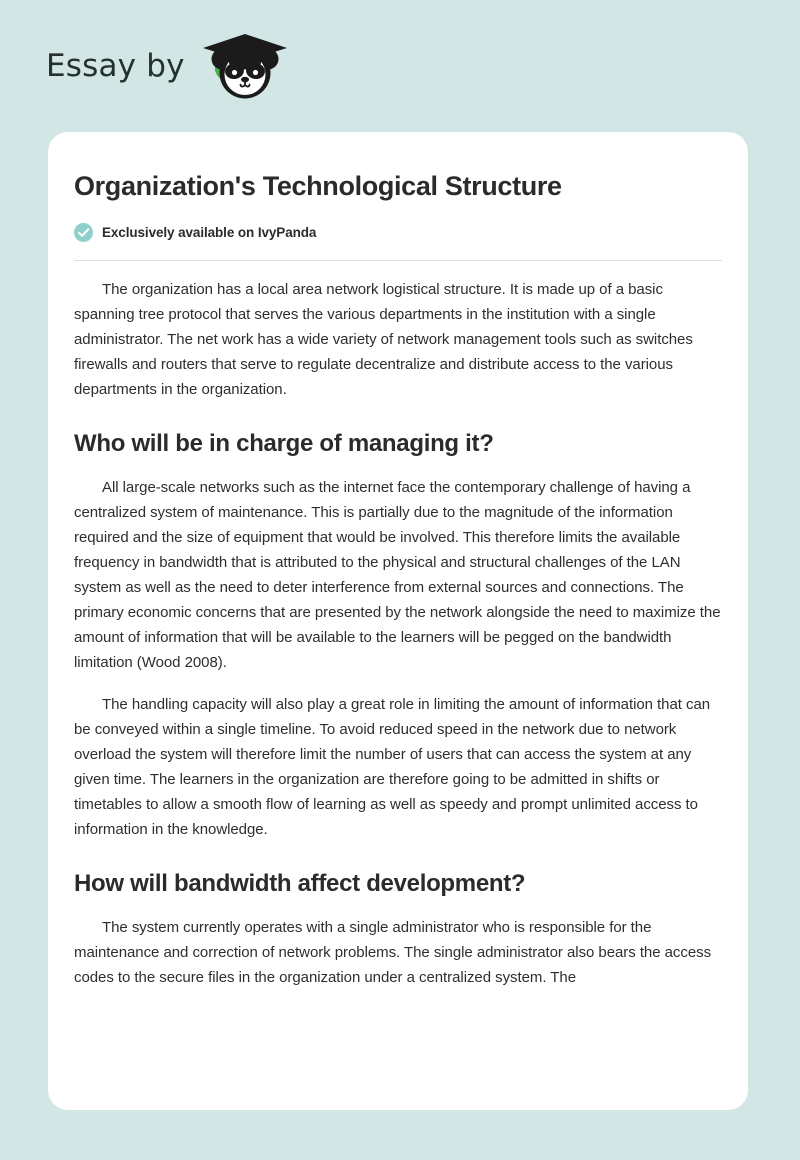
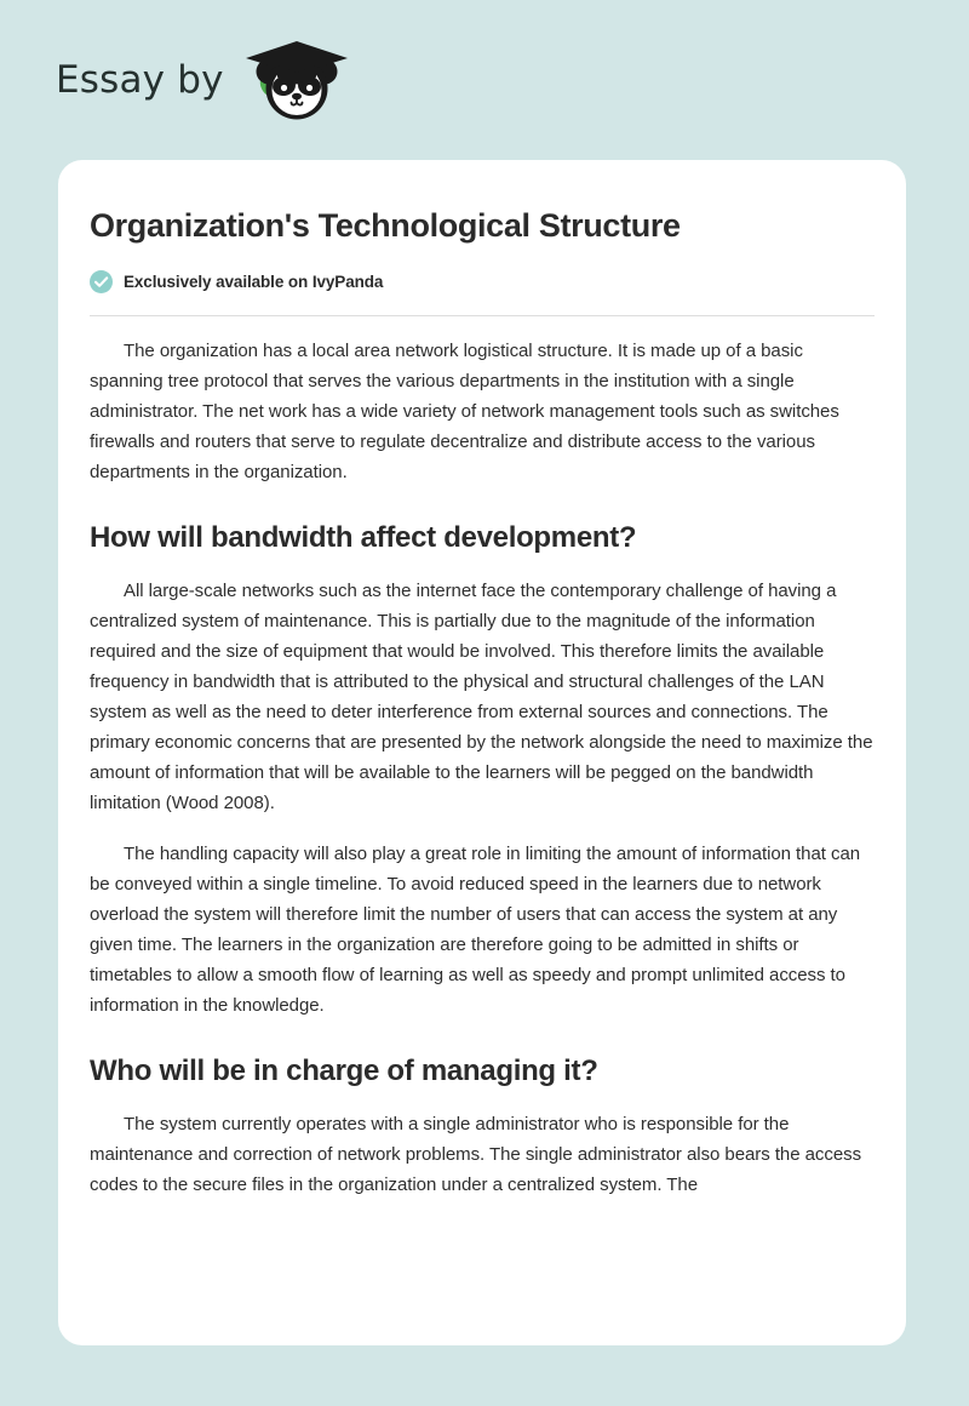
  Essay by
  Organization's Technological Structure
  Exclusively available on IvyPanda
  The organization has a local area network logistical structure. It is made up of a basic spanning tree protocol that serves the various departments in the institution with a single administrator. The net work has a wide variety of network management tools such as switches firewalls and routers that serve to regulate decentralize and distribute access to the various departments in the organization.
- Who will be in charge of managing it?
+ How will bandwidth affect development?
  All large-scale networks such as the internet face the contemporary challenge of having a centralized system of maintenance. This is partially due to the magnitude of the information required and the size of equipment that would be involved. This therefore limits the available frequency in bandwidth that is attributed to the physical and structural challenges of the LAN system as well as the need to deter interference from external sources and connections. The primary economic concerns that are presented by the network alongside the need to maximize the amount of information that will be available to the learners will be pegged on the bandwidth limitation (Wood 2008).
- The handling capacity will also play a great role in limiting the amount of information that can be conveyed within a single timeline. To avoid reduced speed in the network due to network overload the system will therefore limit the number of users that can access the system at any given time. The learners in the organization are therefore going to be admitted in shifts or timetables to allow a smooth flow of learning as well as speedy and prompt unlimited access to information in the knowledge.
+ The handling capacity will also play a great role in limiting the amount of information that can be conveyed within a single timeline. To avoid reduced speed in the learners due to network overload the system will therefore limit the number of users that can access the system at any given time. The learners in the organization are therefore going to be admitted in shifts or timetables to allow a smooth flow of learning as well as speedy and prompt unlimited access to information in the knowledge.
- How will bandwidth affect development?
+ Who will be in charge of managing it?
  The system currently operates with a single administrator who is responsible for the maintenance and correction of network problems. The single administrator also bears the access codes to the secure files in the organization under a centralized system. The
